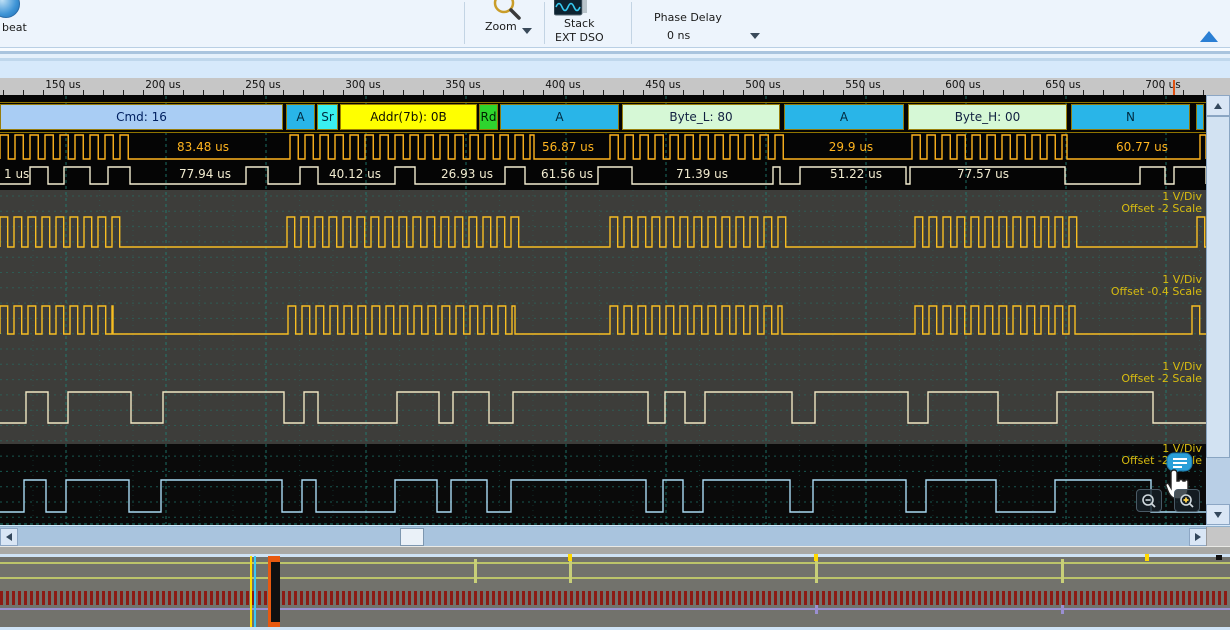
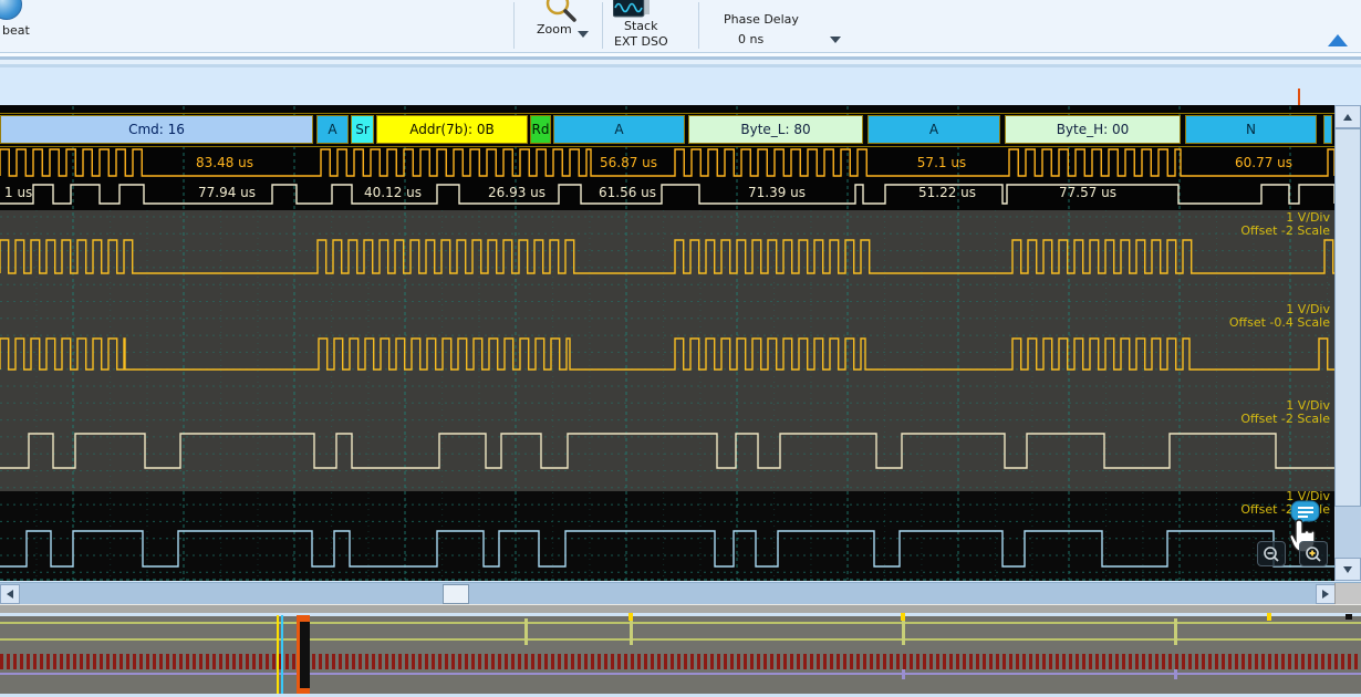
  beat
  Zoom
  Stack
  EXT DSO
  Phase Delay
  0 ns
- 150 us
- 200 us
- 250 us
- 300 us
- 350 us
- 400 us
- 450 us
- 500 us
- 550 us
- 600 us
- 650 us
- 700 us
  83.48 us
  56.87 us
- 29.9 us
+ 57.1 us
  60.77 us
  1 us
  77.94 us
  40.12 us
  26.93 us
  61.56 us
  71.39 us
  51.22 us
  77.57 us
  1 V/Div
  Offset -2 Scale
  1 V/Div
  Offset -0.4 Scale
  1 V/Div
  Offset -2 Scale
  1 V/Div
  Offset -2le
  Cmd: 16
  A
  Sr
  Addr(7b): 0B
  Rd
  A
  Byte_L: 80
  A
  Byte_H: 00
  N
